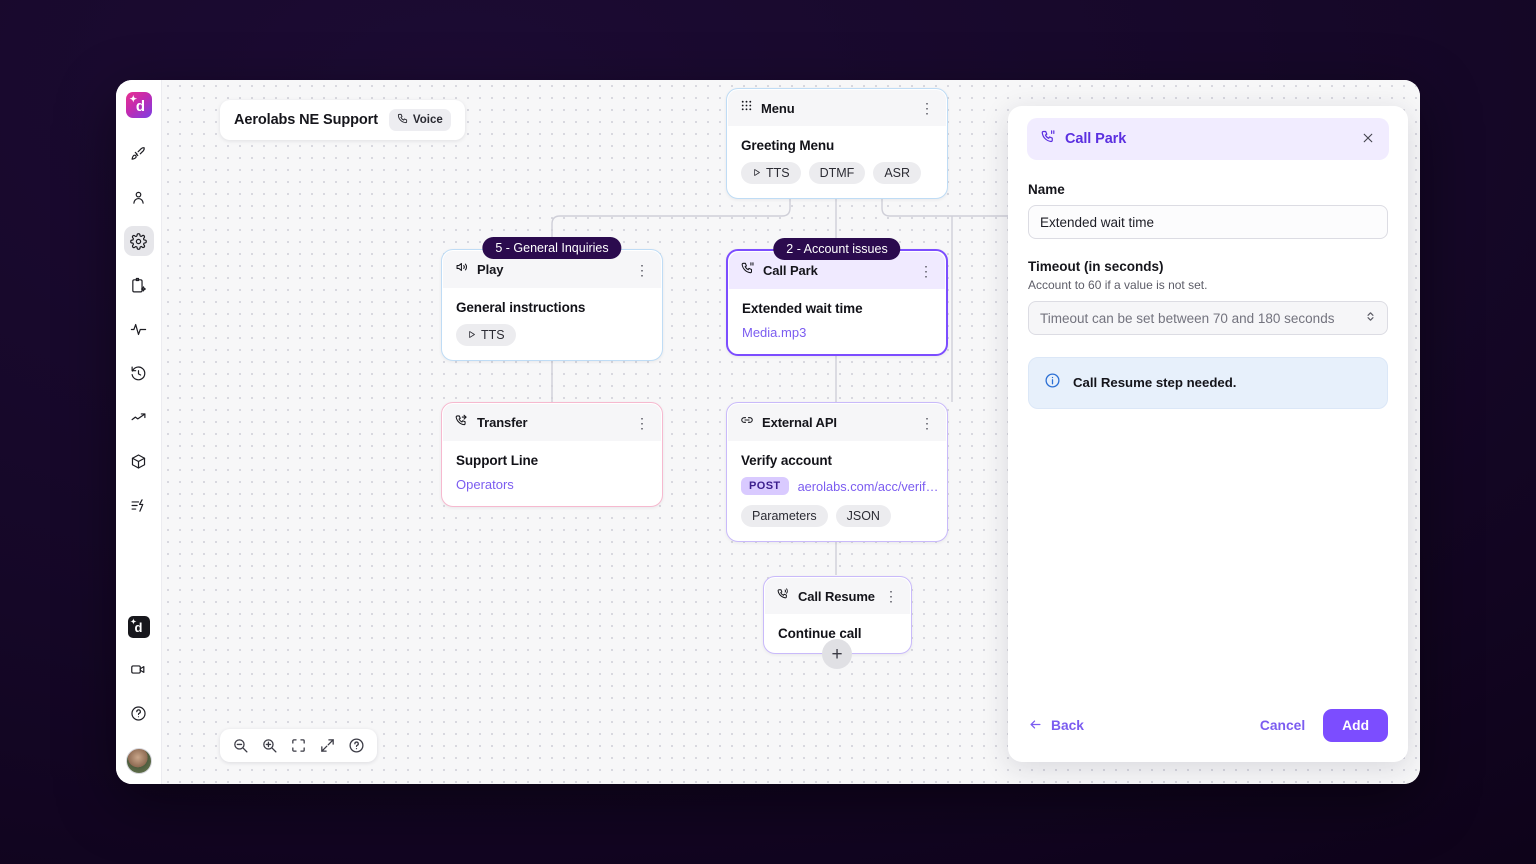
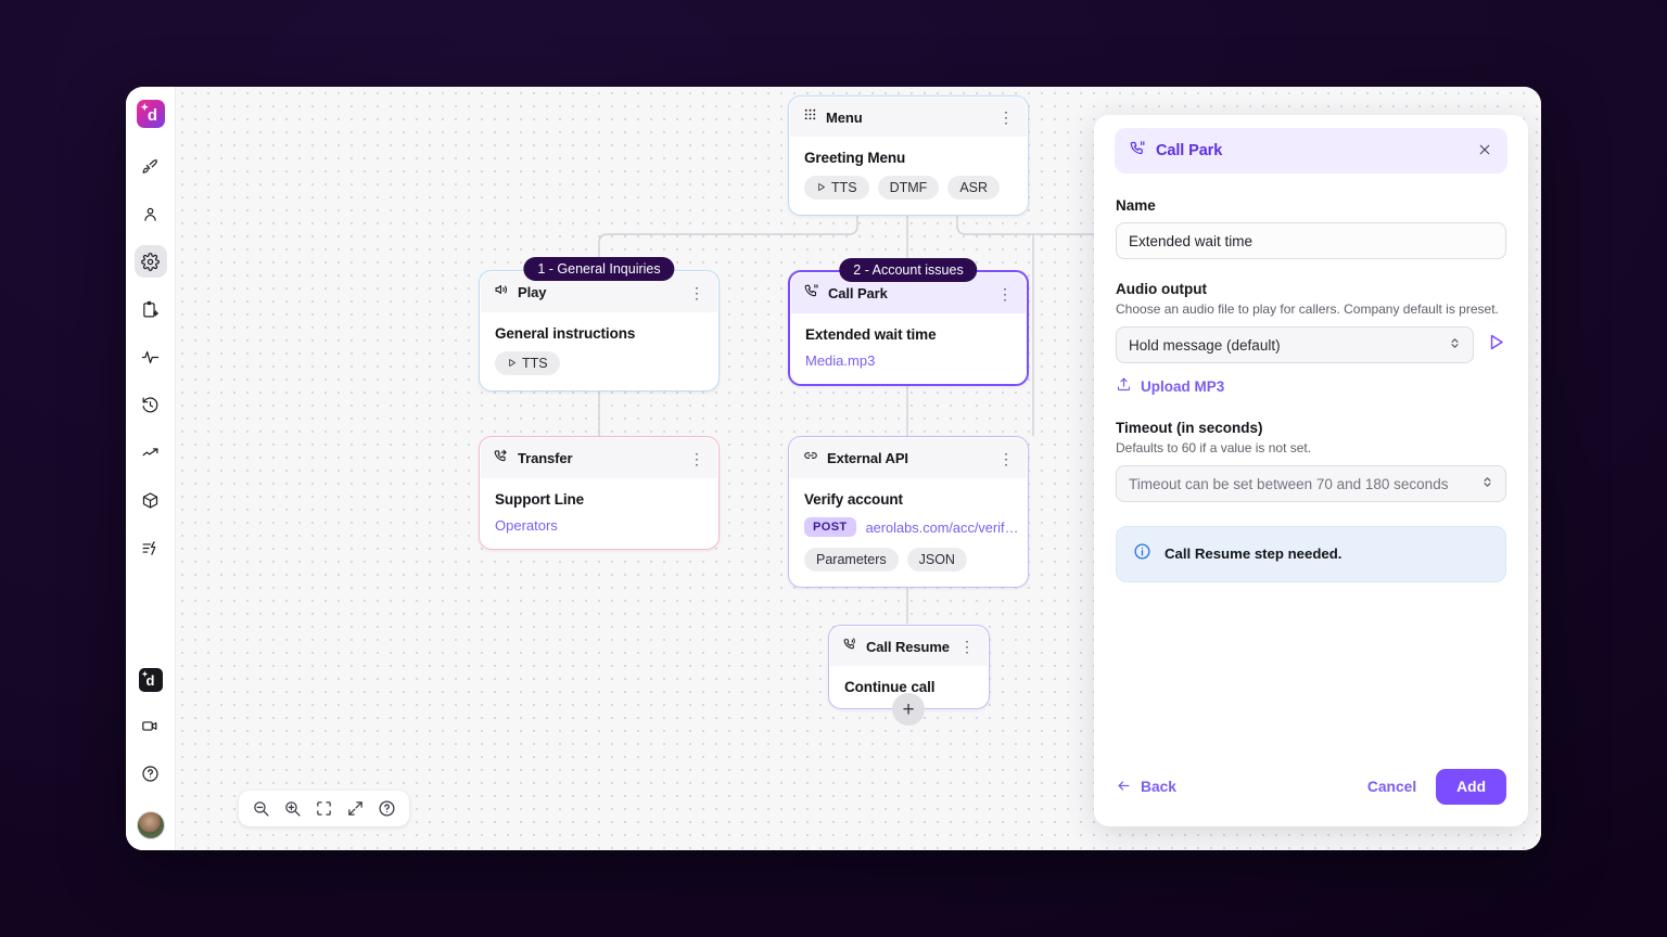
  ✦
  d
  d
- Aerolabs NE Support
- Voice
  Menu
  ⋮
  Greeting Menu
  TTS
  DTMF
  ASR
- 5 - General Inquiries
+ 1 - General Inquiries
  Play
  ⋮
  General instructions
  TTS
  2 - Account issues
  Call Park
  ⋮
  Extended wait time
  Media.mp3
  Transfer
  ⋮
  Support Line
  Operators
  External API
  ⋮
  Verify account
  POST
  aerolabs.com/acc/verif…
  Parameters
  JSON
  Call Resume
  ⋮
  Continue call
  +
  Call Park
  Name
  Extended wait time
+ Audio output
+ Choose an audio file to play for callers. Company default is preset.
+ Hold message (default)
+ Upload MP3
  Timeout (in seconds)
- Account to 60 if a value is not set.
+ Defaults to 60 if a value is not set.
  Timeout can be set between 70 and 180 seconds
  Call Resume step needed.
  Back
  Cancel
  Add
